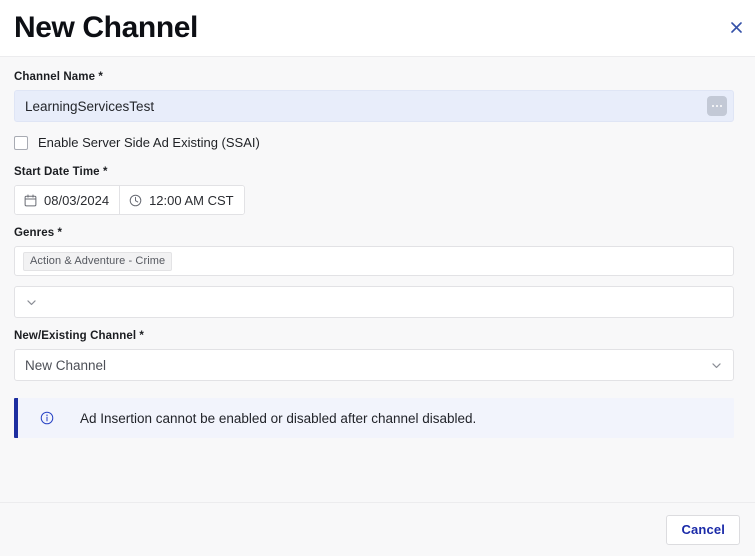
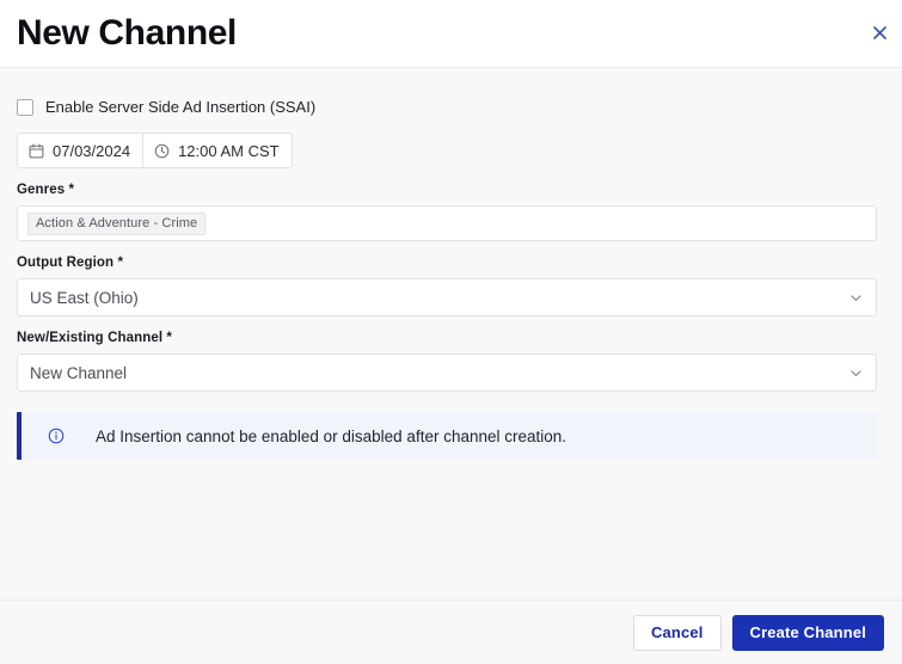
  New Channel
- Channel Name *
- LearningServicesTest
- Enable Server Side Ad Existing (SSAI)
+ Enable Server Side Ad Insertion (SSAI)
- Start Date Time *
- 08/03/2024
+ 07/03/2024
  12:00 AM CST
  Genres *
  Action & Adventure - Crime
+ Output Region *
+ US East (Ohio)
  New/Existing Channel *
  New Channel
- Ad Insertion cannot be enabled or disabled after channel disabled.
+ Ad Insertion cannot be enabled or disabled after channel creation.
  Cancel
+ Create Channel
